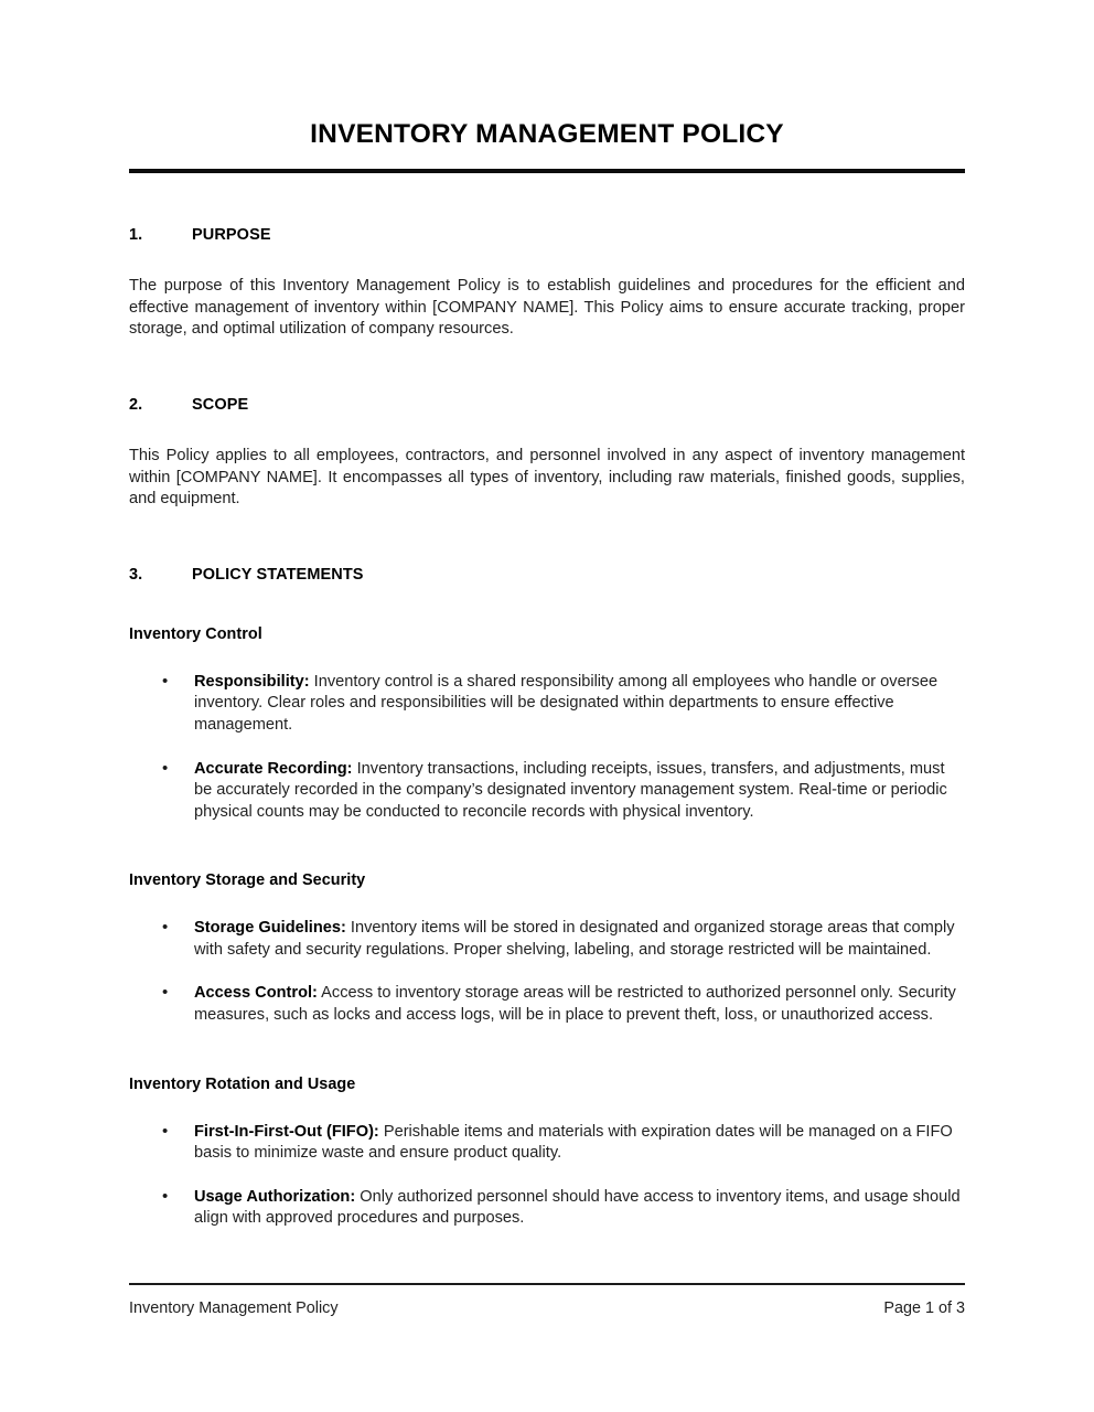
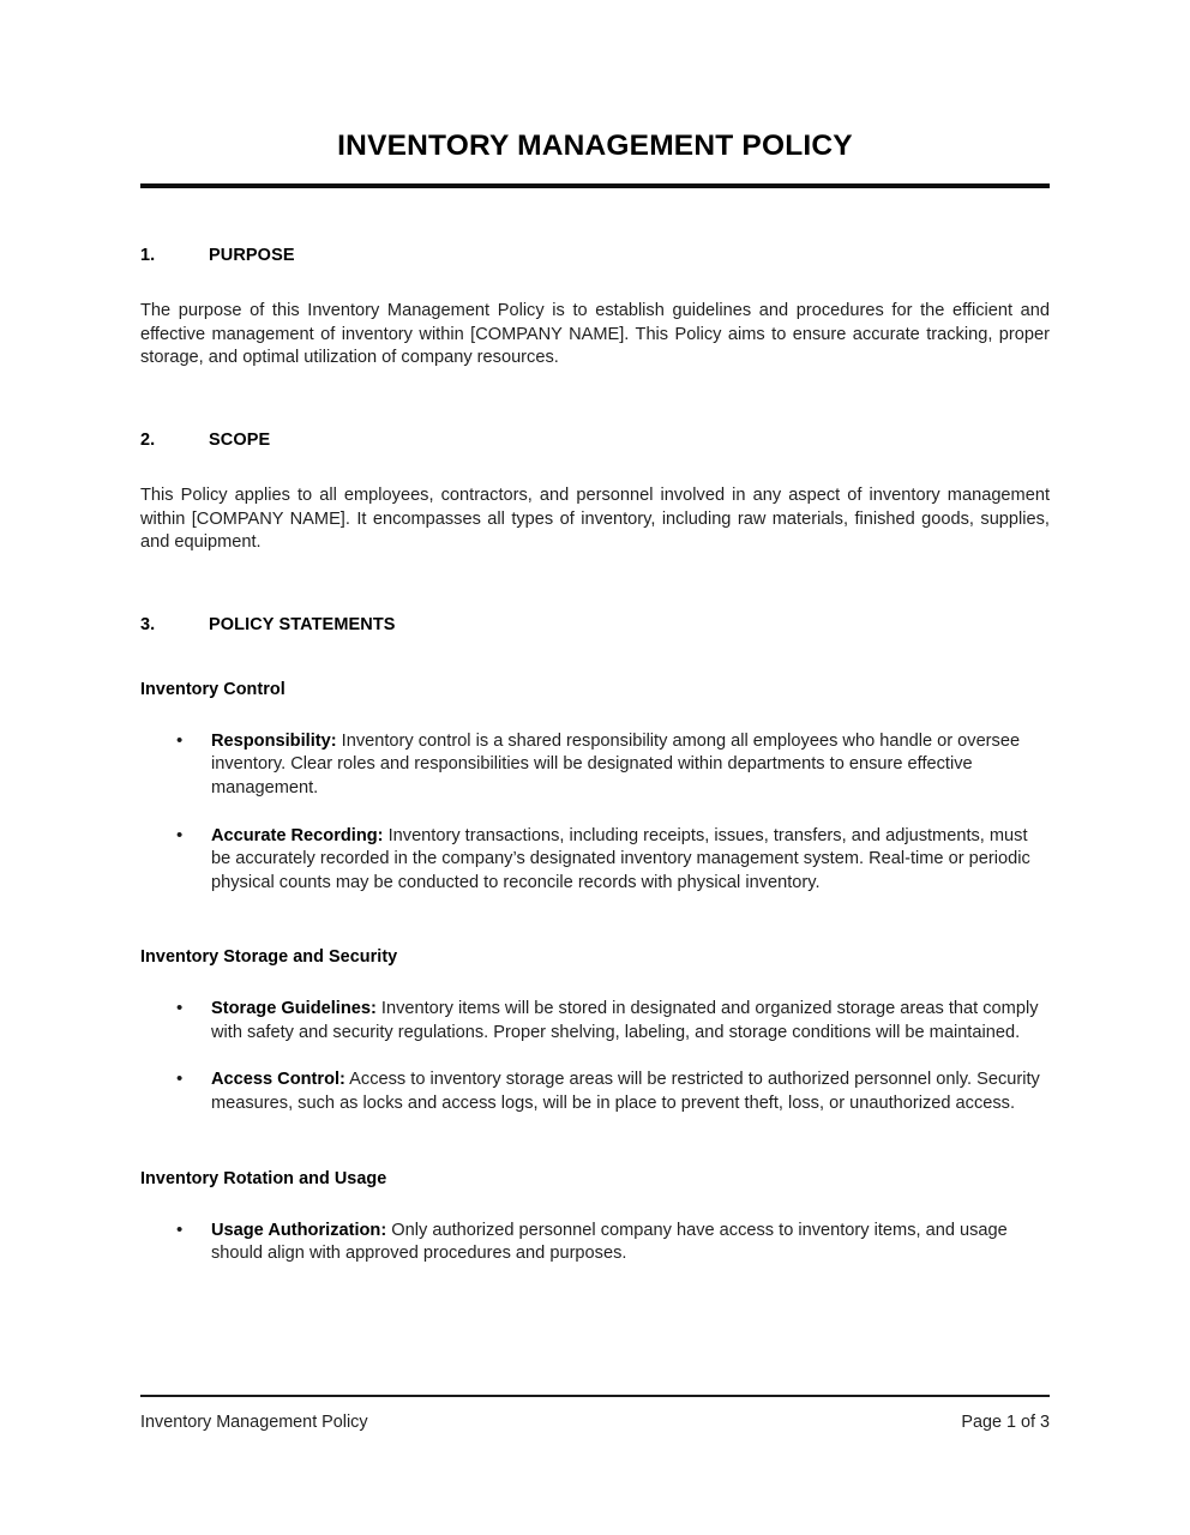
  INVENTORY MANAGEMENT POLICY
  1.
  PURPOSE
  The purpose of this Inventory Management Policy is to establish guidelines and procedures for the efficient and effective management of inventory within [COMPANY NAME]. This Policy aims to ensure accurate tracking, proper storage, and optimal utilization of company resources.
  2.
  SCOPE
  This Policy applies to all employees, contractors, and personnel involved in any aspect of inventory management within [COMPANY NAME]. It encompasses all types of inventory, including raw materials, finished goods, supplies, and equipment.
  3.
  POLICY STATEMENTS
  Inventory Control
  Responsibility: Inventory control is a shared responsibility among all employees who handle or oversee inventory. Clear roles and responsibilities will be designated within departments to ensure effective management.
  Accurate Recording: Inventory transactions, including receipts, issues, transfers, and adjustments, must be accurately recorded in the company’s designated inventory management system. Real-time or periodic physical counts may be conducted to reconcile records with physical inventory.
  Inventory Storage and Security
- Storage Guidelines: Inventory items will be stored in designated and organized storage areas that comply with safety and security regulations. Proper shelving, labeling, and storage restricted will be maintained.
+ Storage Guidelines: Inventory items will be stored in designated and organized storage areas that comply with safety and security regulations. Proper shelving, labeling, and storage conditions will be maintained.
  Access Control: Access to inventory storage areas will be restricted to authorized personnel only. Security measures, such as locks and access logs, will be in place to prevent theft, loss, or unauthorized access.
  Inventory Rotation and Usage
- First-In-First-Out (FIFO): Perishable items and materials with expiration dates will be managed on a FIFO basis to minimize waste and ensure product quality.
- Usage Authorization: Only authorized personnel should have access to inventory items, and usage should align with approved procedures and purposes.
+ Usage Authorization: Only authorized personnel company have access to inventory items, and usage should align with approved procedures and purposes.
  Inventory Management Policy
  Page 1 of 3
